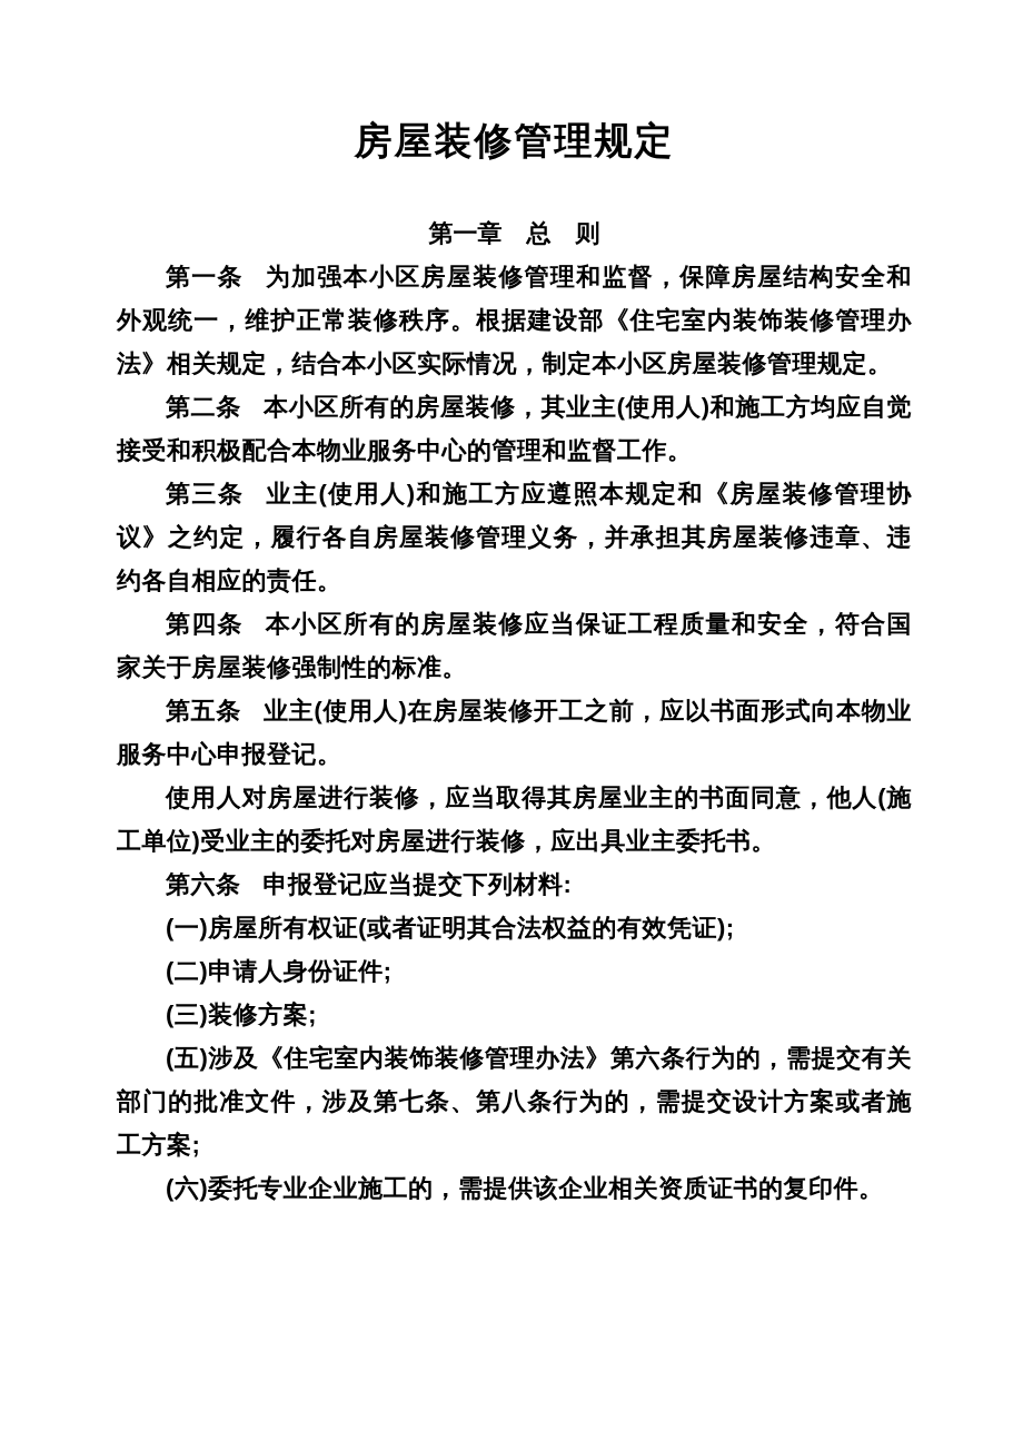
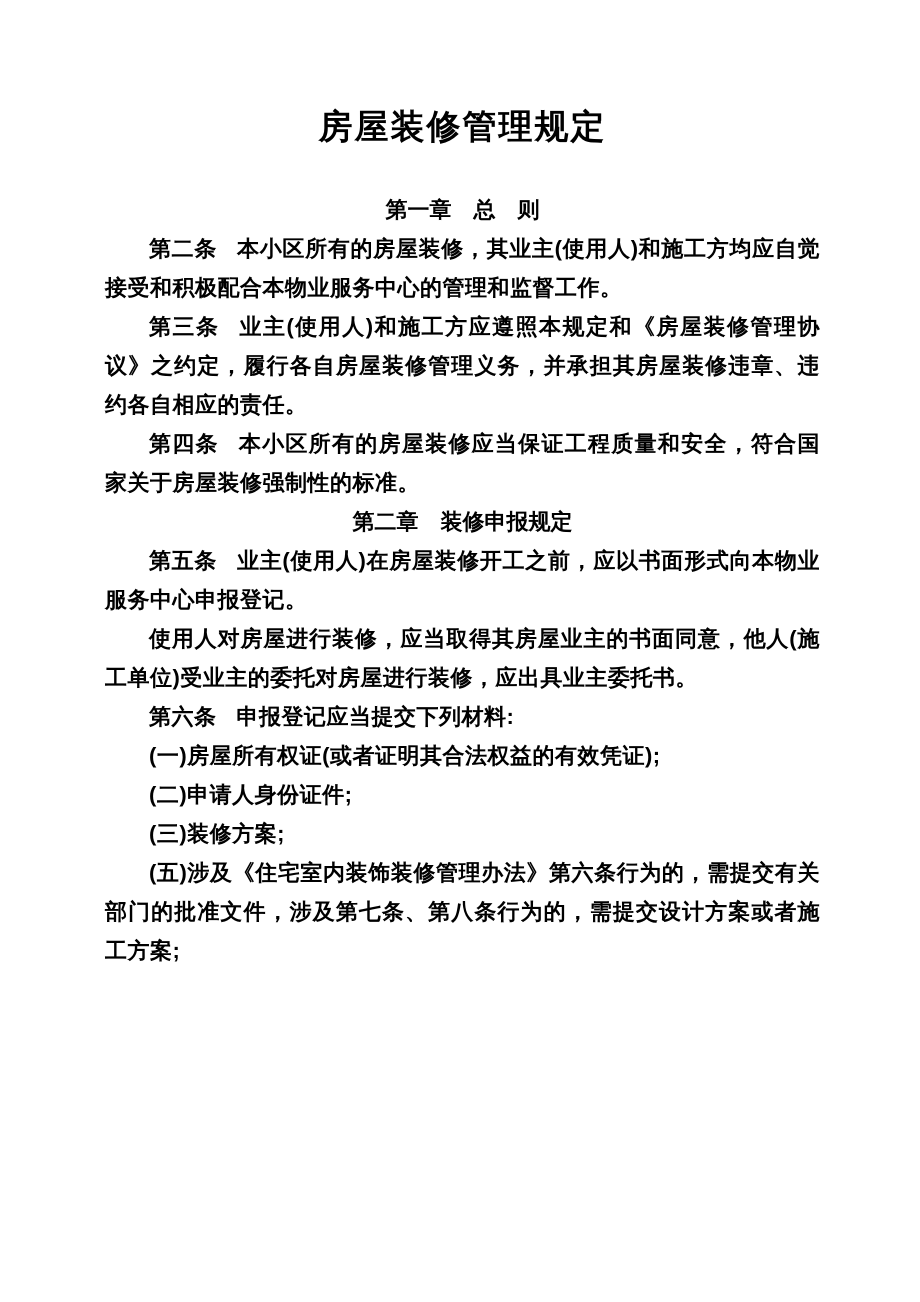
  房屋装修管理规定
  第一章 总 则
- 第一条 为加强本小区房屋装修管理和监督，保障房屋结构安全和外观统一，维护正常装修秩序。根据建设部《住宅室内装饰装修管理办法》相关规定，结合本小区实际情况，制定本小区房屋装修管理规定。
  第二条 本小区所有的房屋装修，其业主(使用人)和施工方均应自觉接受和积极配合本物业服务中心的管理和监督工作。
  第三条 业主(使用人)和施工方应遵照本规定和《房屋装修管理协议》之约定，履行各自房屋装修管理义务，并承担其房屋装修违章、违约各自相应的责任。
  第四条 本小区所有的房屋装修应当保证工程质量和安全，符合国家关于房屋装修强制性的标准。
+ 第二章 装修申报规定
  第五条 业主(使用人)在房屋装修开工之前，应以书面形式向本物业服务中心申报登记。
  使用人对房屋进行装修，应当取得其房屋业主的书面同意，他人(施工单位)受业主的委托对房屋进行装修，应出具业主委托书。
  第六条 申报登记应当提交下列材料:
  (一)房屋所有权证(或者证明其合法权益的有效凭证);
  (二)申请人身份证件;
  (三)装修方案;
  (五)涉及《住宅室内装饰装修管理办法》第六条行为的，需提交有关部门的批准文件，涉及第七条、第八条行为的，需提交设计方案或者施工方案;
- (六)委托专业企业施工的，需提供该企业相关资质证书的复印件。
